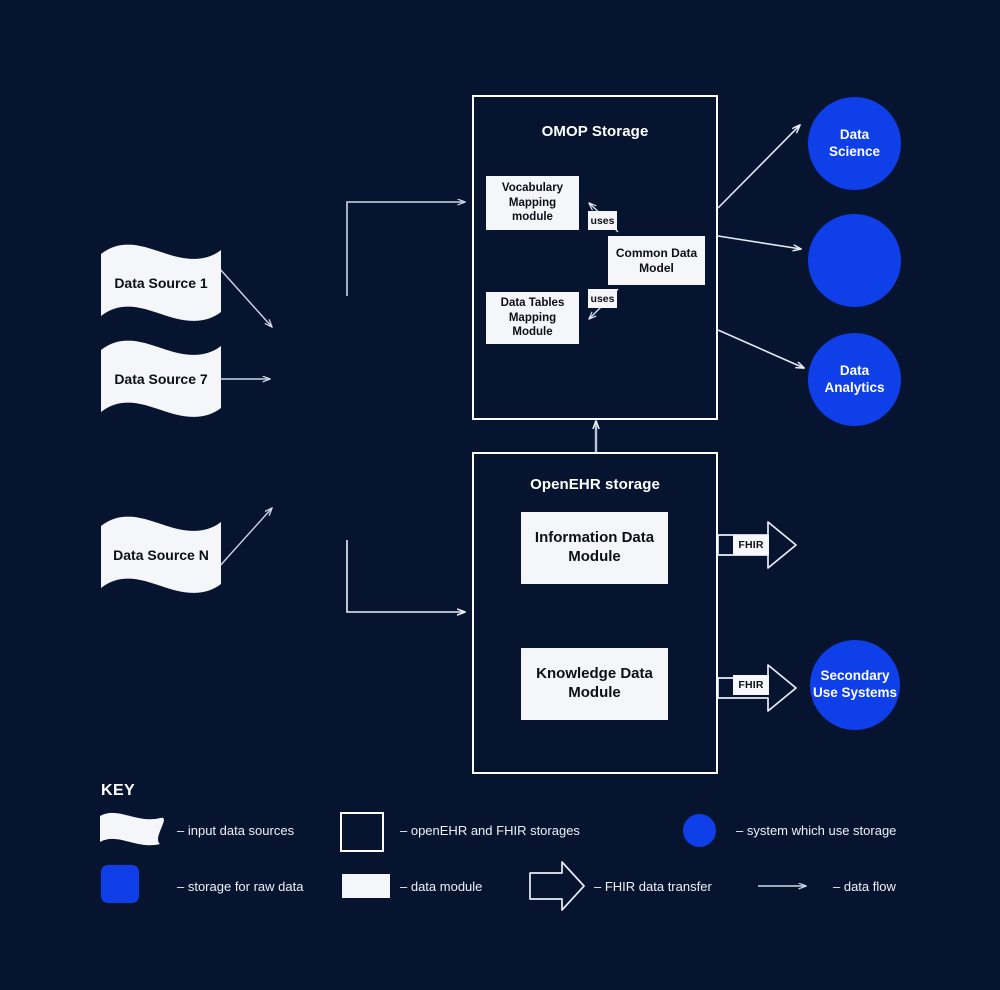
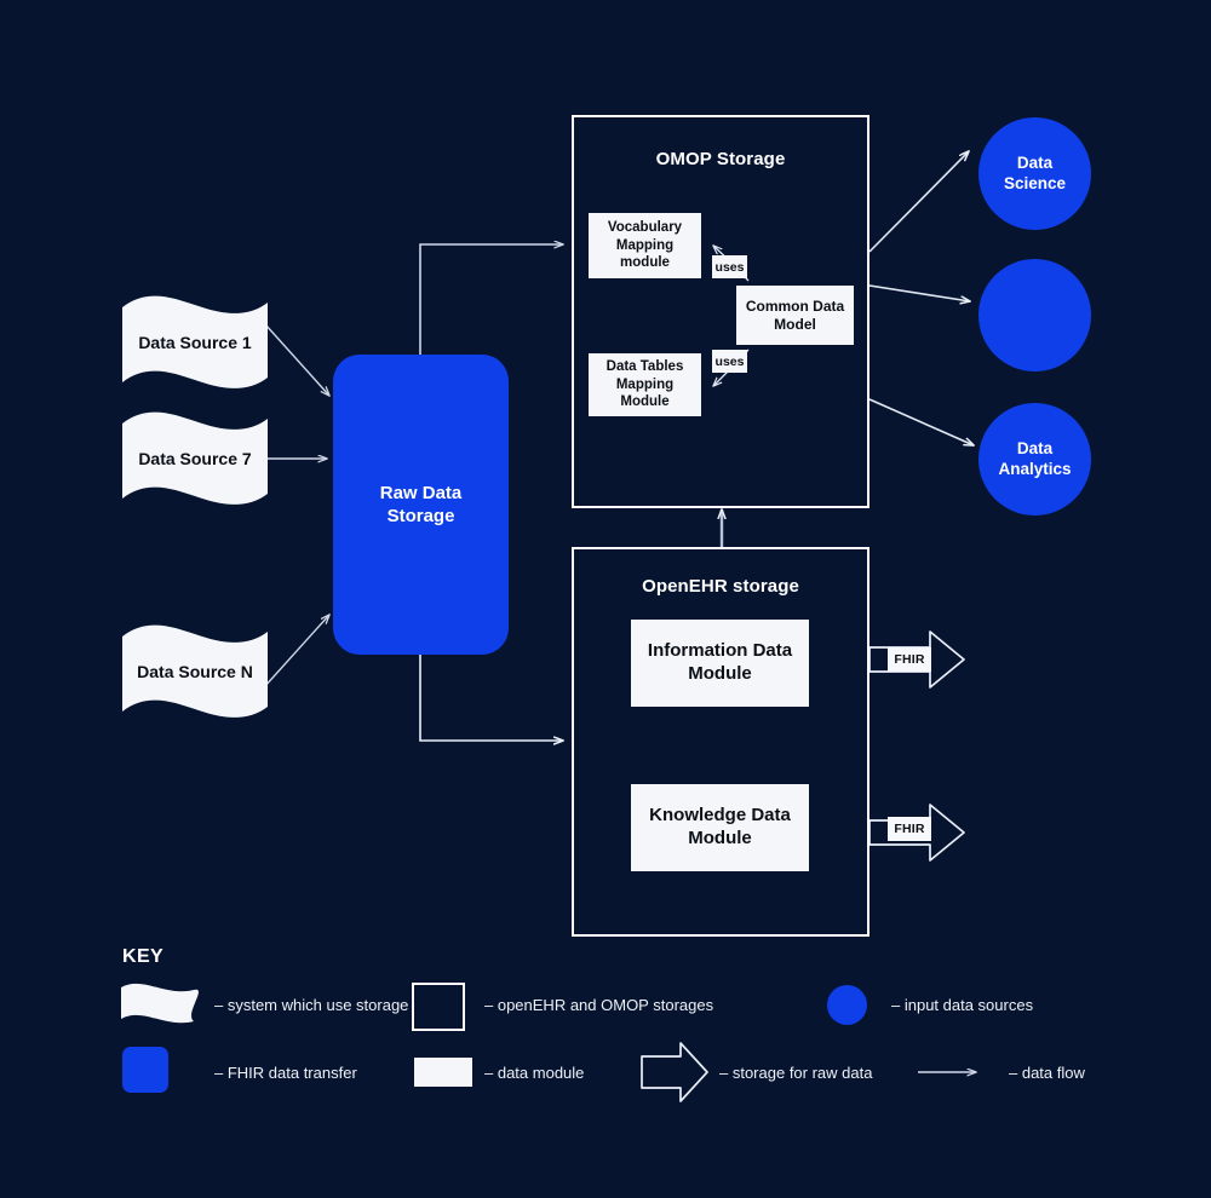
  Data Source 1
  Data Source 7
  Data Source N
+ Raw Data
+ Storage
  OMOP Storage
  Vocabulary
  Mapping
  module
  Data Tables
  Mapping
  Module
  Common Data
  Model
  uses
  uses
  OpenEHR storage
  Information Data
  Module
  Knowledge Data
  Module
  FHIR
  FHIR
  Data
  Science
  Data
  Analytics
- Secondary
- Use Systems
  KEY
- – input data sources
+ – system which use storage
- – storage for raw data
+ – FHIR data transfer
- – openEHR and FHIR storages
+ – openEHR and OMOP storages
  – data module
- – system which use storage
+ – input data sources
- – FHIR data transfer
+ – storage for raw data
  – data flow
